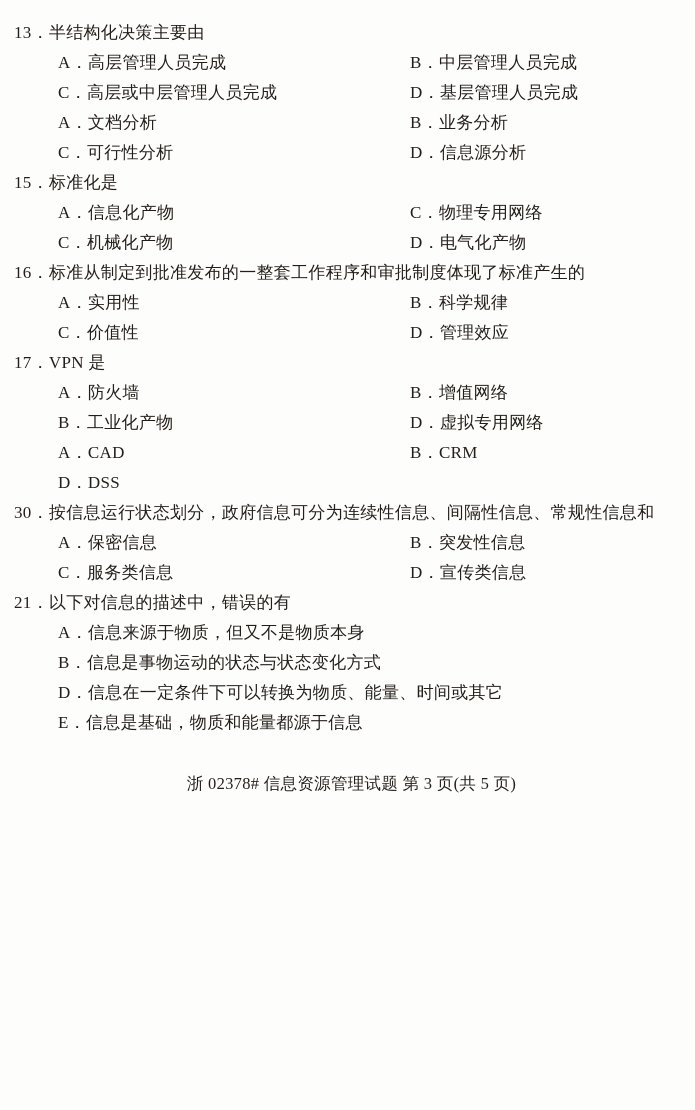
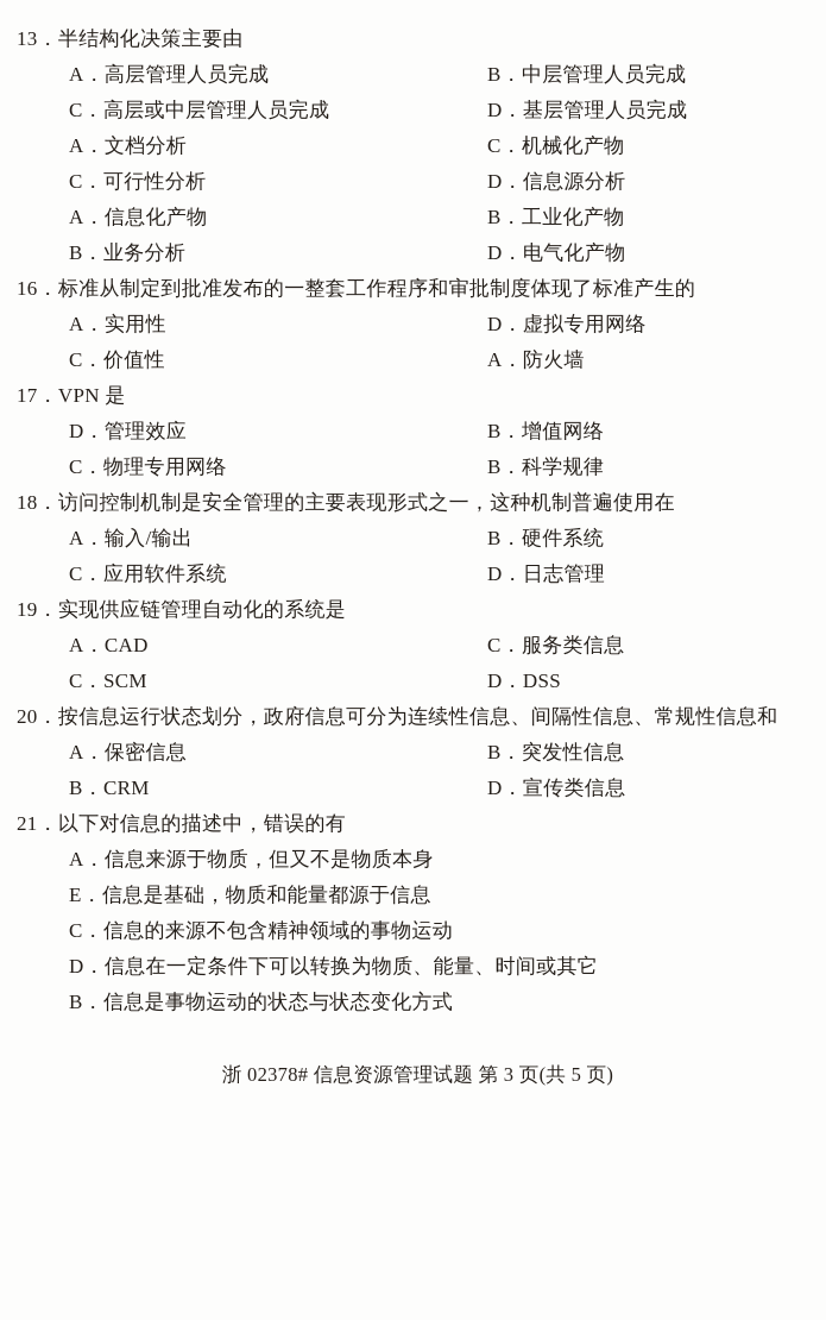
  13．
  半结构化决策主要由
  A．高层管理人员完成
  B．中层管理人员完成
  C．高层或中层管理人员完成
  D．基层管理人员完成
  A．文档分析
- B．业务分析
+ C．机械化产物
  C．可行性分析
  D．信息源分析
- 15．
- 标准化是
  A．信息化产物
- C．物理专用网络
+ B．工业化产物
- C．机械化产物
+ B．业务分析
  D．电气化产物
  16．
  标准从制定到批准发布的一整套工作程序和审批制度体现了标准产生的
  A．实用性
- B．科学规律
+ D．虚拟专用网络
  C．价值性
- D．管理效应
+ A．防火墙
  17．
  VPN 是
- A．防火墙
+ D．管理效应
  B．增值网络
- B．工业化产物
+ C．物理专用网络
- D．虚拟专用网络
+ B．科学规律
+ 18．
+ 访问控制机制是安全管理的主要表现形式之一，这种机制普遍使用在
+ A．输入/输出
+ B．硬件系统
+ C．应用软件系统
+ D．日志管理
+ 19．
+ 实现供应链管理自动化的系统是
  A．CAD
- B．CRM
+ C．服务类信息
+ C．SCM
  D．DSS
- 30．
+ 20．
  按信息运行状态划分，政府信息可分为连续性信息、间隔性信息、常规性信息和
  A．保密信息
  B．突发性信息
- C．服务类信息
+ B．CRM
  D．宣传类信息
  21．
  以下对信息的描述中，错误的有
  A．信息来源于物质，但又不是物质本身
- B．信息是事物运动的状态与状态变化方式
+ E．信息是基础，物质和能量都源于信息
+ C．信息的来源不包含精神领域的事物运动
  D．信息在一定条件下可以转换为物质、能量、时间或其它
- E．信息是基础，物质和能量都源于信息
+ B．信息是事物运动的状态与状态变化方式
  浙 02378# 信息资源管理试题 第 3 页(共 5 页)
